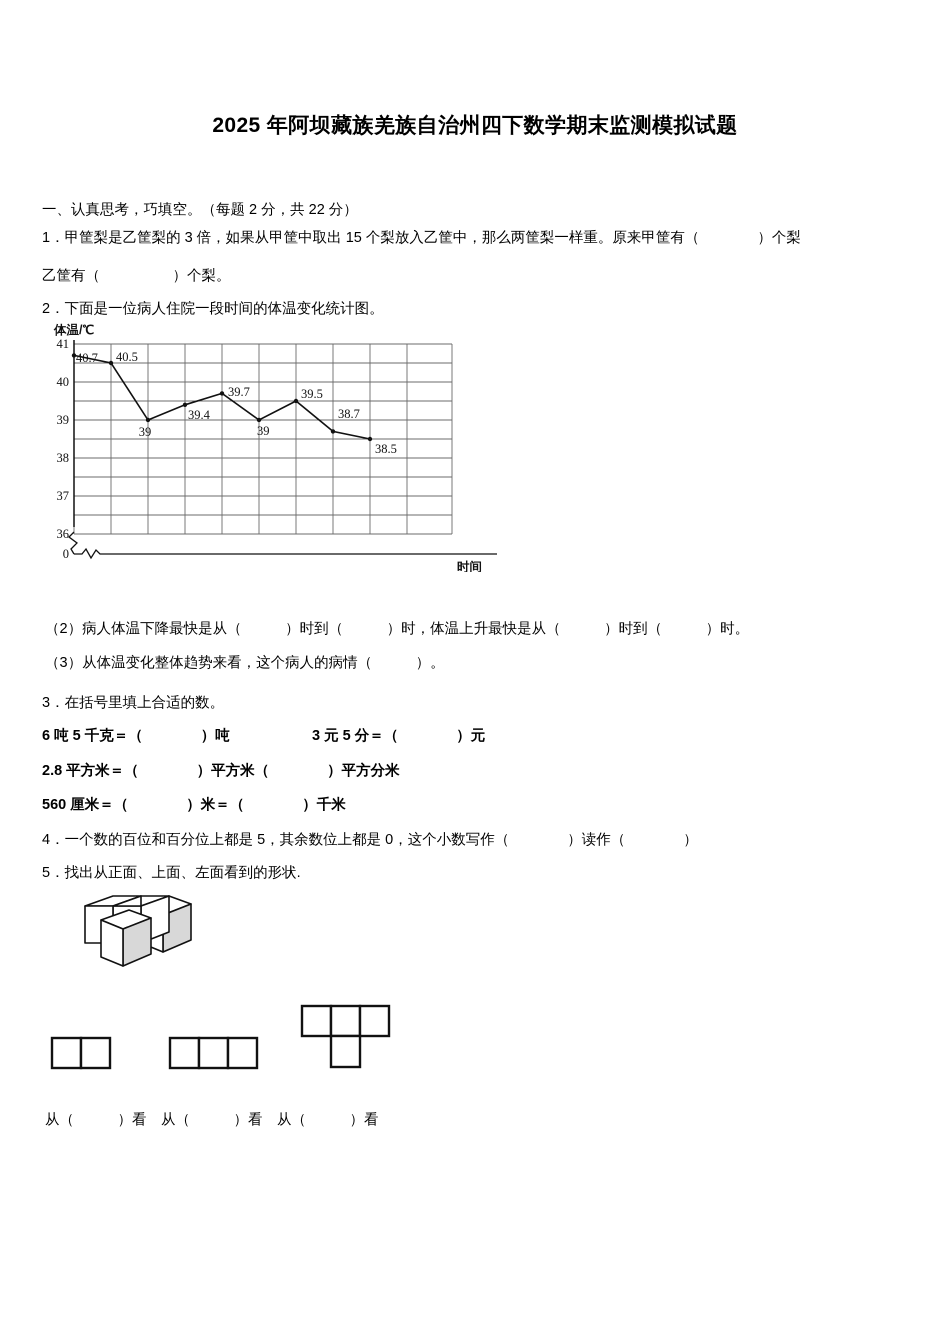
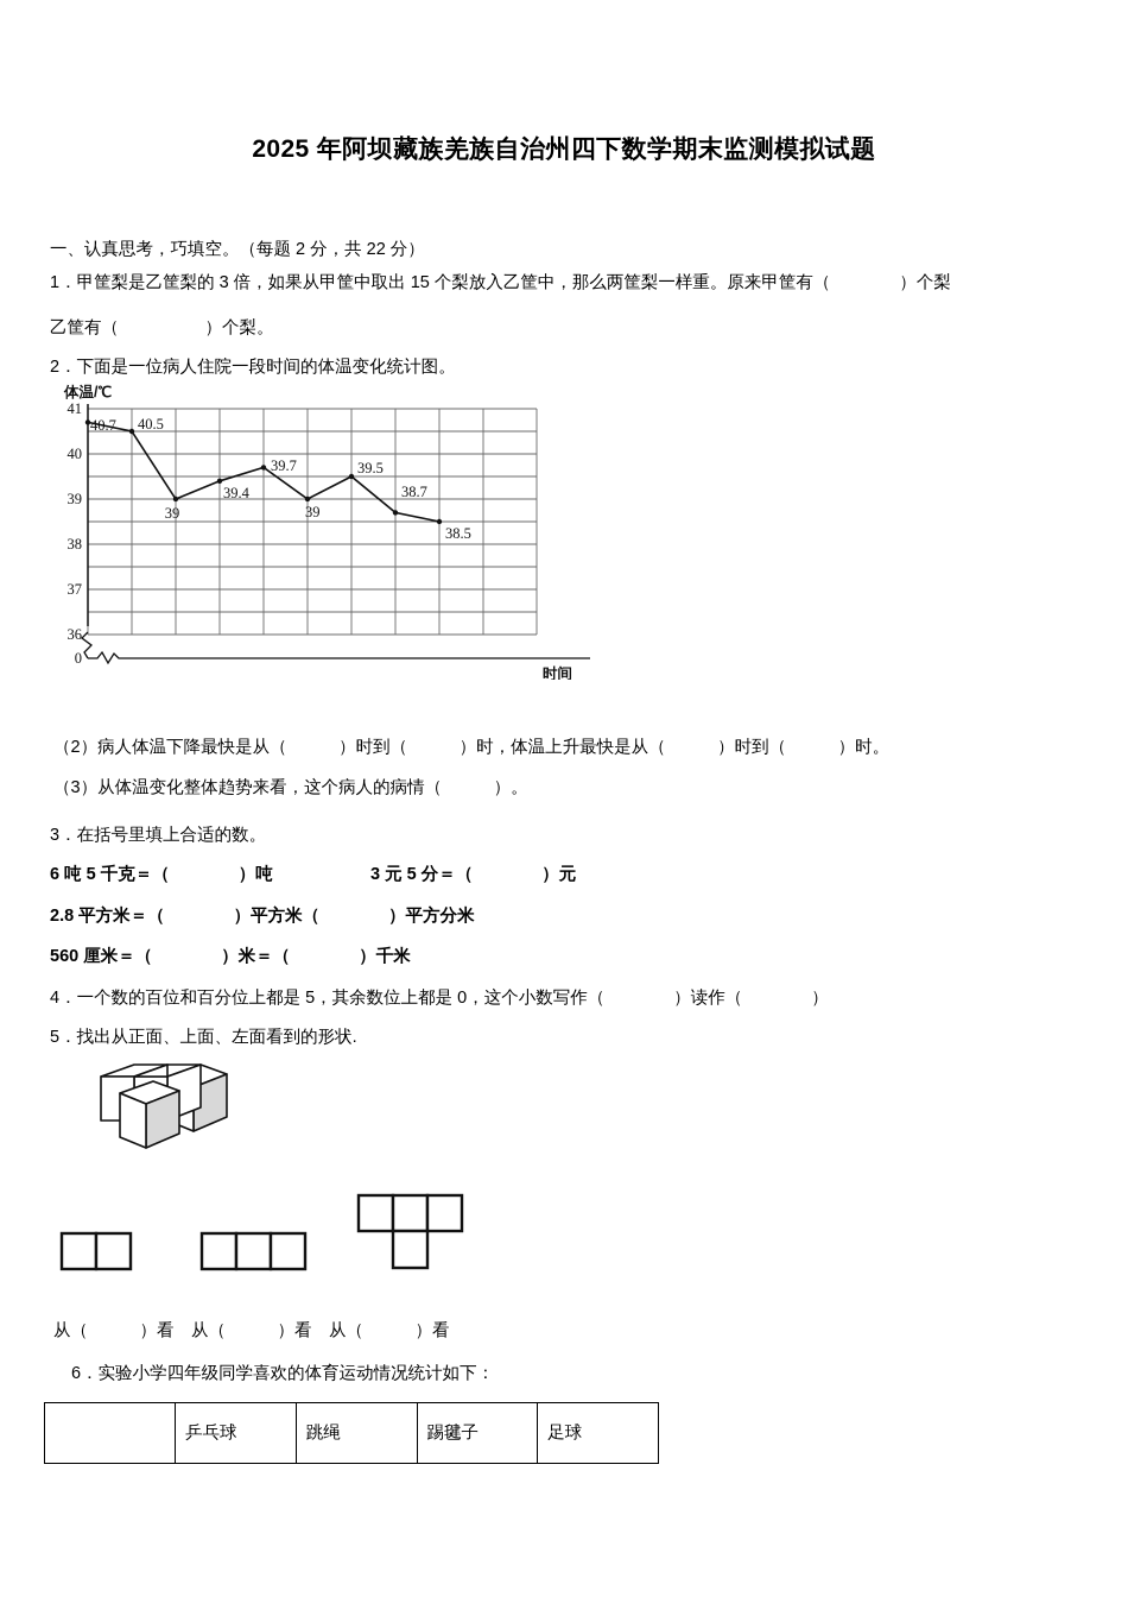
  2025 年阿坝藏族羌族自治州四下数学期末监测模拟试题
  一、认真思考，巧填空。（每题 2 分，共 22 分）
  1．甲筐梨是乙筐梨的 3 倍，如果从甲筐中取出 15 个梨放入乙筐中，那么两筐梨一样重。原来甲筐有（ ）个梨
  乙筐有（ ）个梨。
  2．下面是一位病人住院一段时间的体温变化统计图。
  41
  40
  39
  38
  37
  36
  0
  体温/℃
  时间
  40.7
  40.5
  39
  39.4
  39.7
  39
  39.5
  38.7
  38.5
  （2）病人体温下降最快是从（ ）时到（ ）时，体温上升最快是从（ ）时到（ ）时。
  （3）从体温变化整体趋势来看，这个病人的病情（ ）。
  3．在括号里填上合适的数。
  6 吨 5 千克＝（ ）吨
  3 元 5 分＝（ ）元
  2.8 平方米＝（ ）平方米（ ）平方分米
  560 厘米＝（ ）米＝（ ）千米
  4．一个数的百位和百分位上都是 5，其余数位上都是 0，这个小数写作（ ）读作（ ）
  5．找出从正面、上面、左面看到的形状.
  从（ ）看 从（ ）看 从（ ）看
+ 6．实验小学四年级同学喜欢的体育运动情况统计如下：
+ 	乒乓球	跳绳	踢毽子	足球
